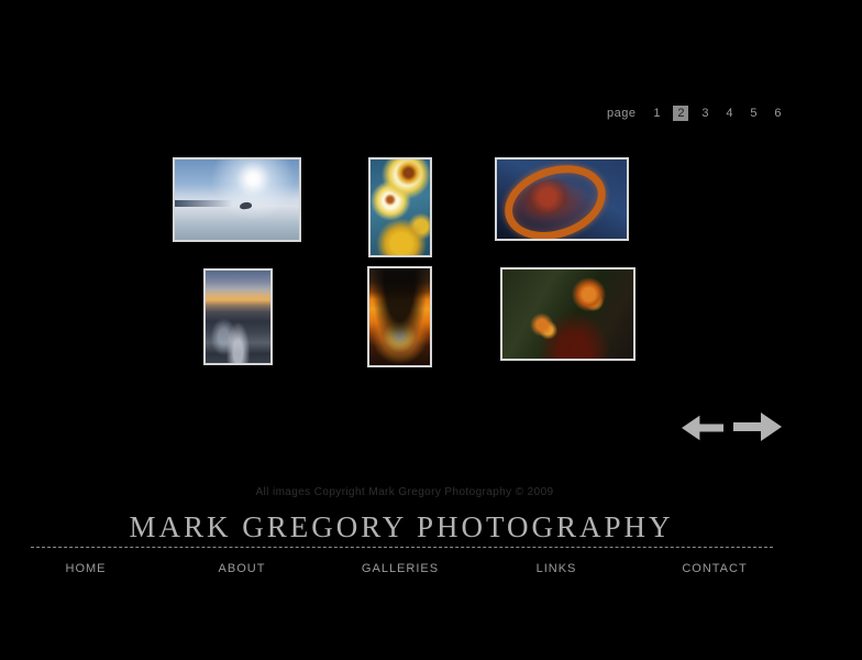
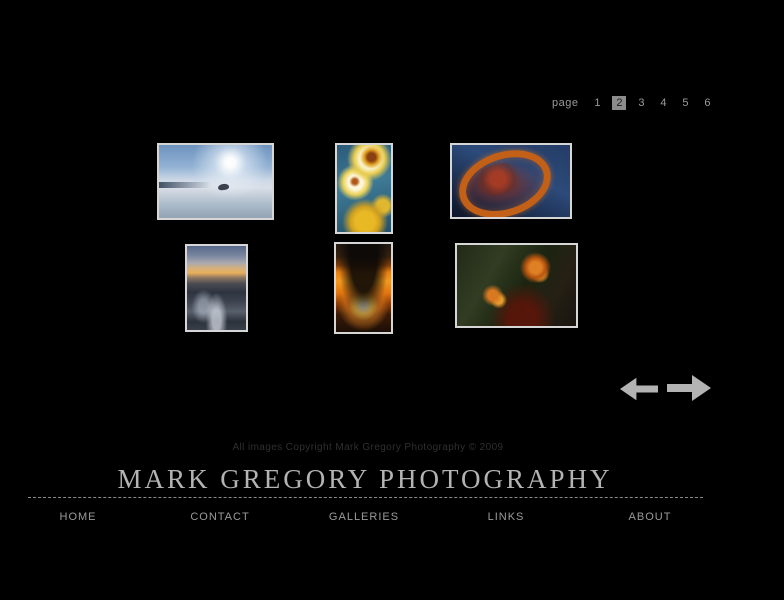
  page
  1
  2
  3
  4
  5
  6
  All images Copyright Mark Gregory Photography © 2009
  MARK GREGORY PHOTOGRAPHY
  HOME
- ABOUT
+ CONTACT
  GALLERIES
  LINKS
- CONTACT
+ ABOUT
